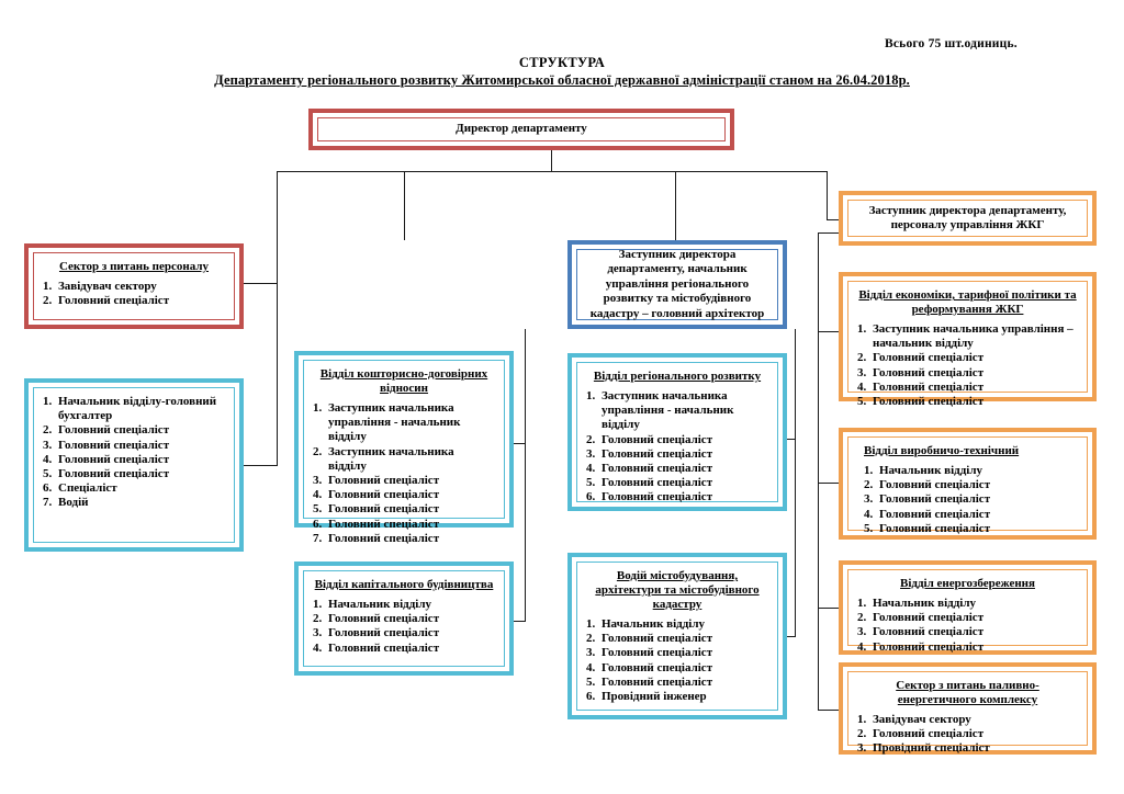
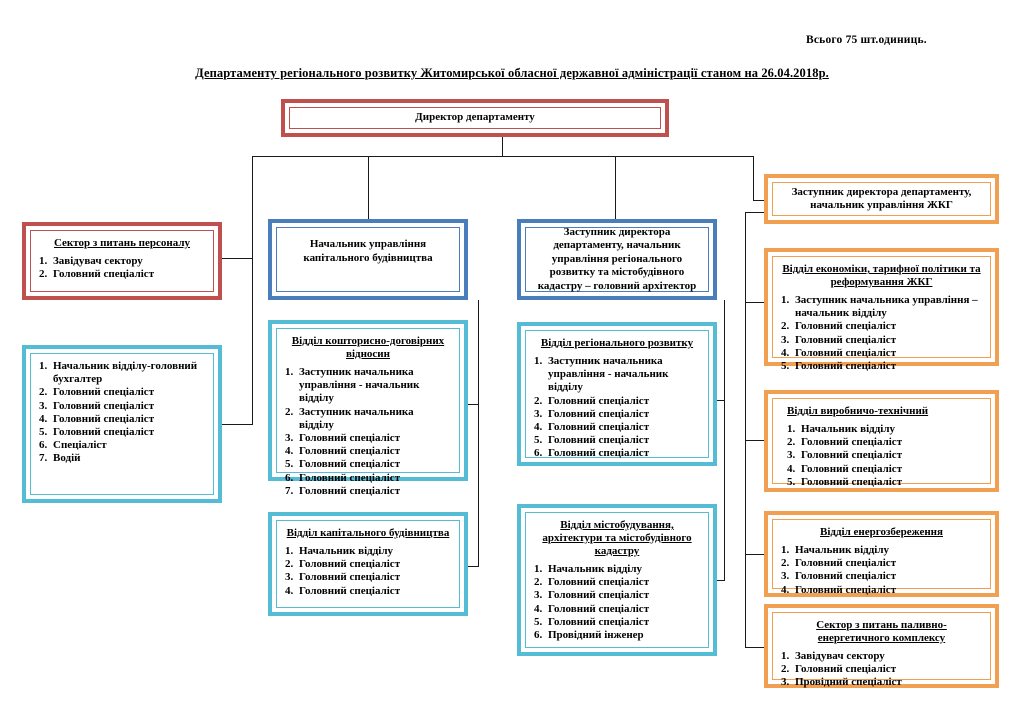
  Всього 75 шт.одиниць.
- СТРУКТУРА
  Департаменту регіонального розвитку Житомирської обласної державної адміністрації станом на 26.04.2018р.
  Директор департаменту
  Сектор з питань персоналу
  1.
  Завідувач сектору
  2.
  Головний спеціаліст
  1.
  Начальник відділу-головний бухгалтер
  2.
  Головний спеціаліст
  3.
  Головний спеціаліст
  4.
  Головний спеціаліст
  5.
  Головний спеціаліст
  6.
  Спеціаліст
  7.
  Водій
+ Начальник управління капітального будівництва
  Відділ кошторисно-договірних відносин
  1.
  Заступник начальника управління - начальник відділу
  2.
  Заступник начальника відділу
  3.
  Головний спеціаліст
  4.
  Головний спеціаліст
  5.
  Головний спеціаліст
  6.
  Головний спеціаліст
  7.
  Головний спеціаліст
  Відділ капітального будівництва
  1.
  Начальник відділу
  2.
  Головний спеціаліст
  3.
  Головний спеціаліст
  4.
  Головний спеціаліст
  Заступник директора департаменту, начальник управління регіонального розвитку та містобудівного кадастру – головний архітектор
  Відділ регіонального розвитку
  1.
  Заступник начальника управління - начальник відділу
  2.
  Головний спеціаліст
  3.
  Головний спеціаліст
  4.
  Головний спеціаліст
  5.
  Головний спеціаліст
  6.
  Головний спеціаліст
- Водій містобудування, архітектури та містобудівного кадастру
+ Відділ містобудування, архітектури та містобудівного кадастру
  1.
  Начальник відділу
  2.
  Головний спеціаліст
  3.
  Головний спеціаліст
  4.
  Головний спеціаліст
  5.
  Головний спеціаліст
  6.
  Провідний інженер
- Заступник директора департаменту, персоналу управління ЖКГ
+ Заступник директора департаменту, начальник управління ЖКГ
  Відділ економіки, тарифної політики та реформування ЖКГ
  1.
  Заступник начальника управління – начальник відділу
  2.
  Головний спеціаліст
  3.
  Головний спеціаліст
  4.
  Головний спеціаліст
  5.
  Головний спеціаліст
  Відділ виробничо-технічний
  1.
  Начальник відділу
  2.
  Головний спеціаліст
  3.
  Головний спеціаліст
  4.
  Головний спеціаліст
  5.
  Головний спеціаліст
  Відділ енергозбереження
  1.
  Начальник відділу
  2.
  Головний спеціаліст
  3.
  Головний спеціаліст
  4.
  Головний спеціаліст
  Сектор з питань паливно-енергетичного комплексу
  1.
  Завідувач сектору
  2.
  Головний спеціаліст
  3.
  Провідний спеціаліст
